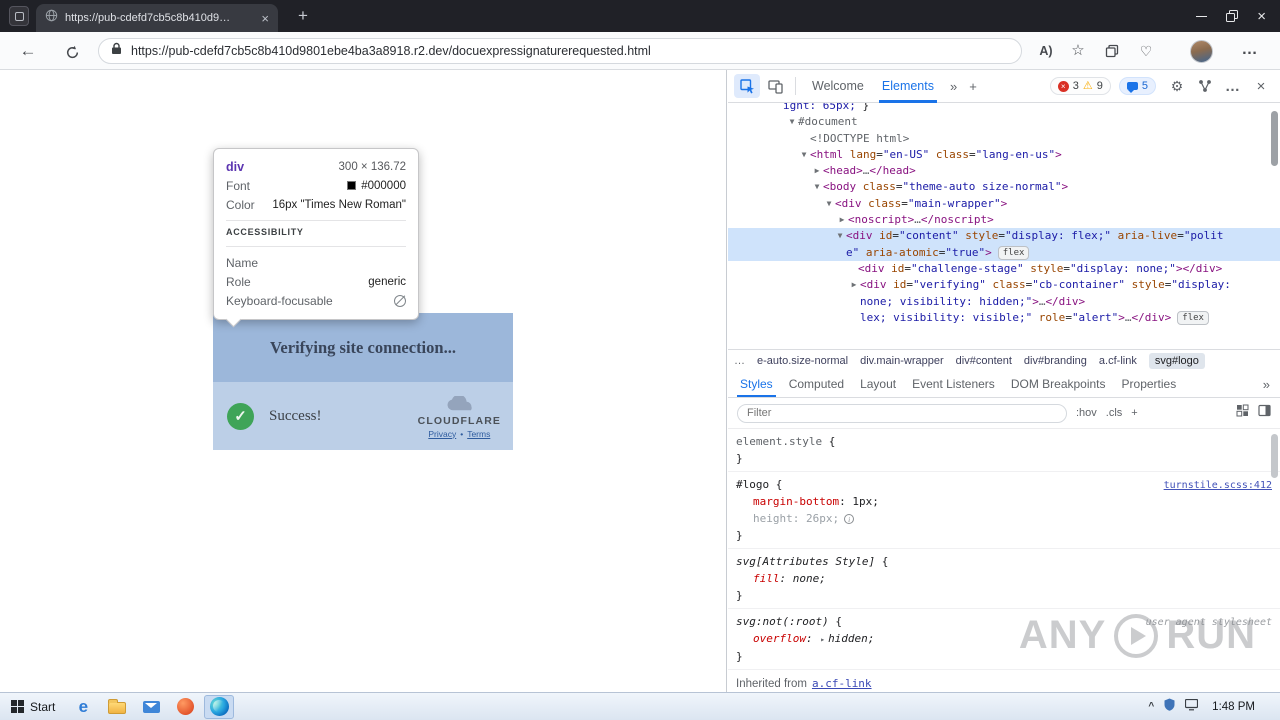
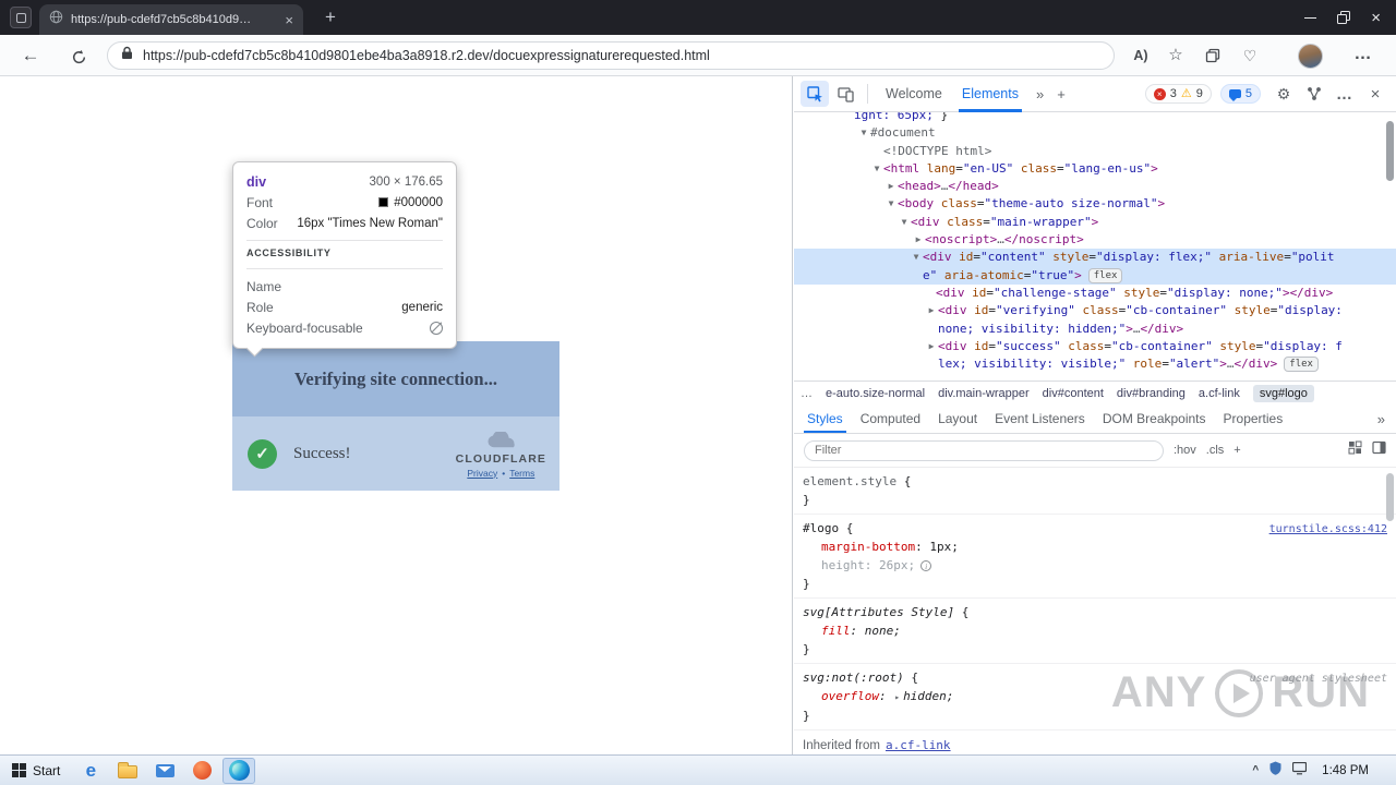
  https://pub-cdefd7cb5c8b410d9…
  ×
  +
  ×
  ←
  https://pub-cdefd7cb5c8b410d9801ebe4ba3a8918.r2.dev/docuexpressignaturerequested.html
  A)
  ☆
  ♡
  …
  div
- 300 × 136.72
+ 300 × 176.65
  Font
  #000000
  Color
  16px "Times New Roman"
  ACCESSIBILITY
  Name
  Role
  generic
  Keyboard-focusable
  Verifying site connection...
  ✓
  Success!
  CLOUDFLARE
  Privacy
  •
  Terms
  Welcome
  Elements
  »
  +
  ×
  3
  ⚠
  9
  5
  ⚙
  …
  ×
  ight: 65px; }
  ▼ #document
  <!DOCTYPE html>
  ▼ <html lang="en-US" class="lang-en-us">
  ▶ <head>…</head>
  ▼ <body class="theme-auto size-normal">
  ▼ <div class="main-wrapper">
  ▶ <noscript>…</noscript>
  ▼ <div id="content" style="display: flex;" aria-live="polit
  e" aria-atomic="true"> flex
  <div id="challenge-stage" style="display: none;"></div>
  ▶ <div id="verifying" class="cb-container" style="display:
  none; visibility: hidden;">…</div>
+ ▶ <div id="success" class="cb-container" style="display: f
  lex; visibility: visible;" role="alert">…</div> flex
  …
  e-auto.size-normal
  div.main-wrapper
  div#content
  div#branding
  a.cf-link
  svg#logo
  Styles
  Computed
  Layout
  Event Listeners
  DOM Breakpoints
  Properties
  »
  Filter
  :hov
  .cls
  +
  element.style {
  }
  #logo {
  turnstile.scss:412
  margin-bottom: 1px;
  height: 26px; i
  }
  svg[Attributes Style] {
  fill: none;
  }
  svg:not(:root) {
  user agent stylesheet
  overflow: ▸ hidden;
  }
  Inherited from a.cf-link
  ANY
  RUN
  Start
  e
  ^
  1:48 PM
